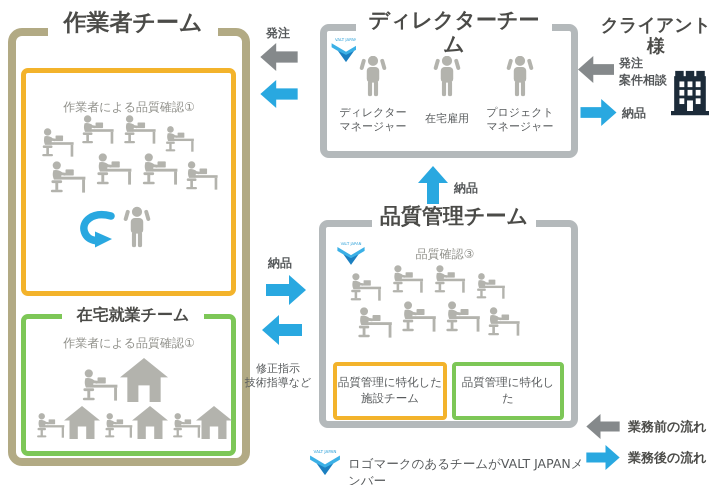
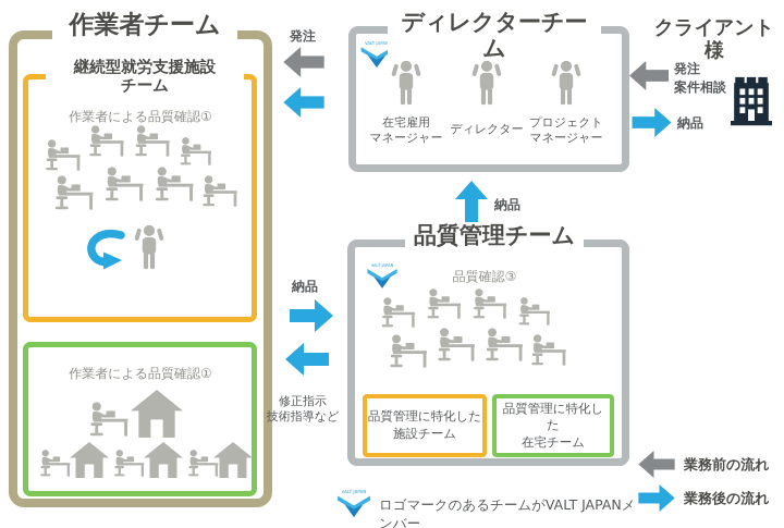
  作業者チーム
+ 継続型就労支援施設
+ チーム
  作業者による品質確認①
- 在宅就業チーム
  作業者による品質確認①
  発注
  納品
  修正指示
  技術指導など
  ディレクターチーム
- ディレクター
+ 在宅雇用
  マネージャー
- 在宅雇用
+ ディレクター
  プロジェクト
  マネージャー
  クライアント様
  発注
  案件相談
  納品
  納品
  品質管理チーム
  品質確認③
  品質管理に特化した
  施設チーム
  品質管理に特化した
+ 在宅チーム
  ロゴマークのあるチームがVALT JAPANメンバー
  業務前の流れ
  業務後の流れ
